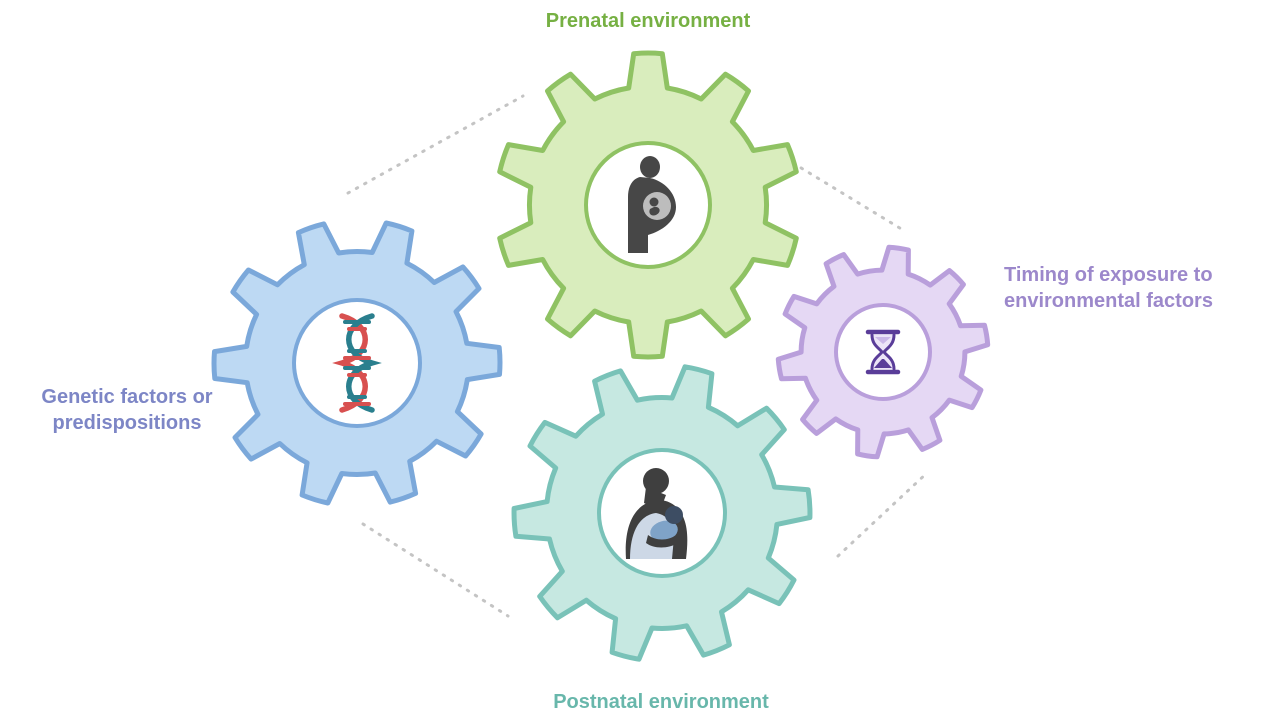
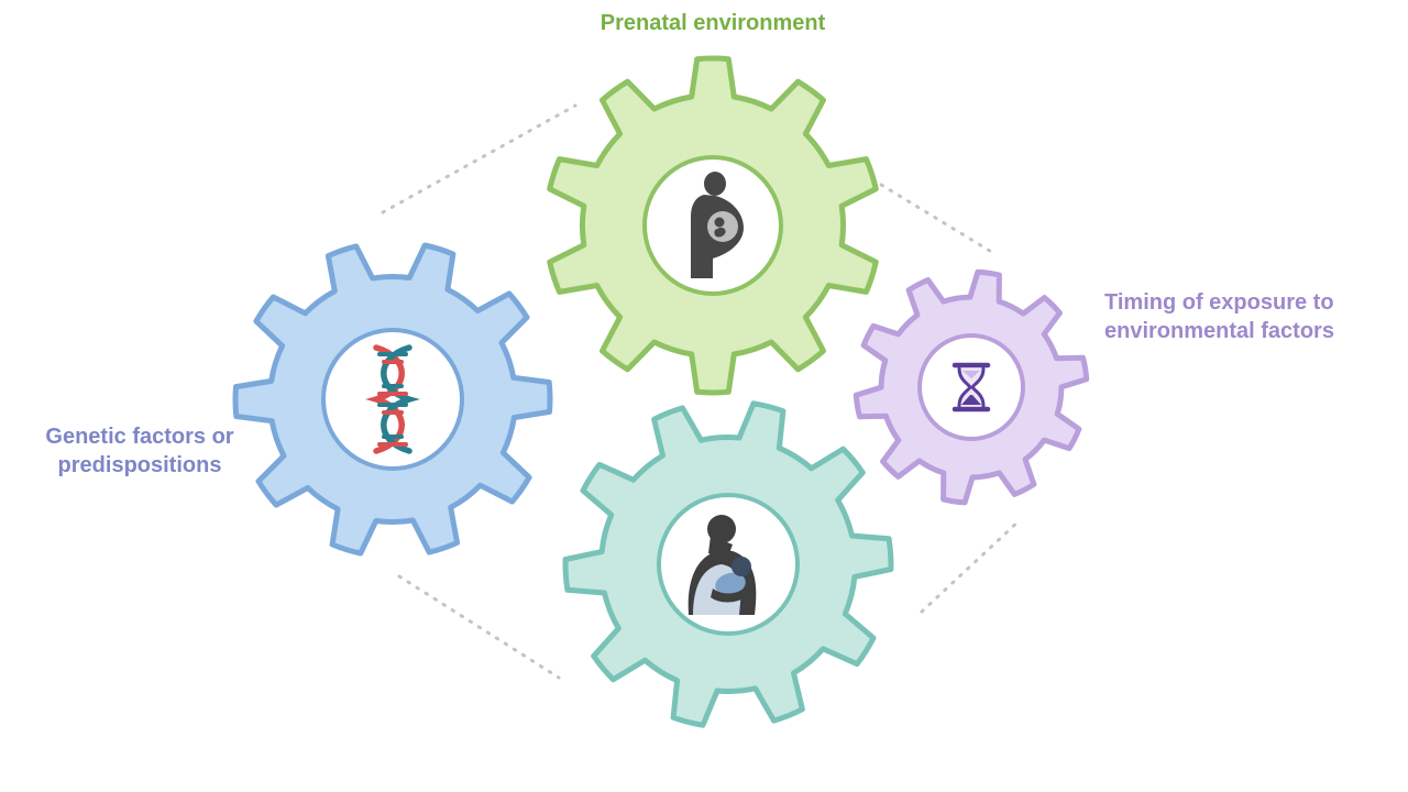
  Prenatal environment
  Genetic factors or
  predispositions
  Timing of exposure to
  environmental factors
- Postnatal environment
